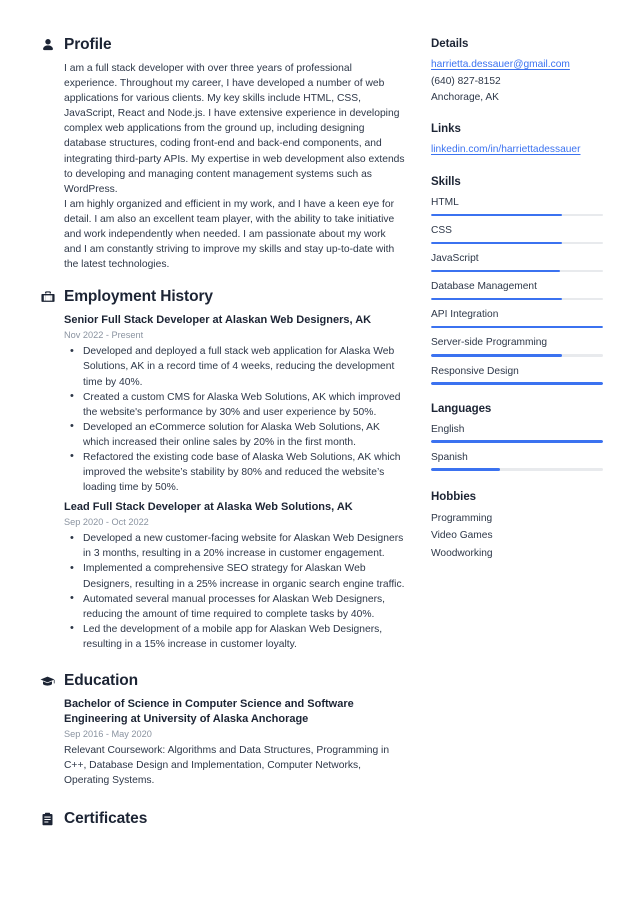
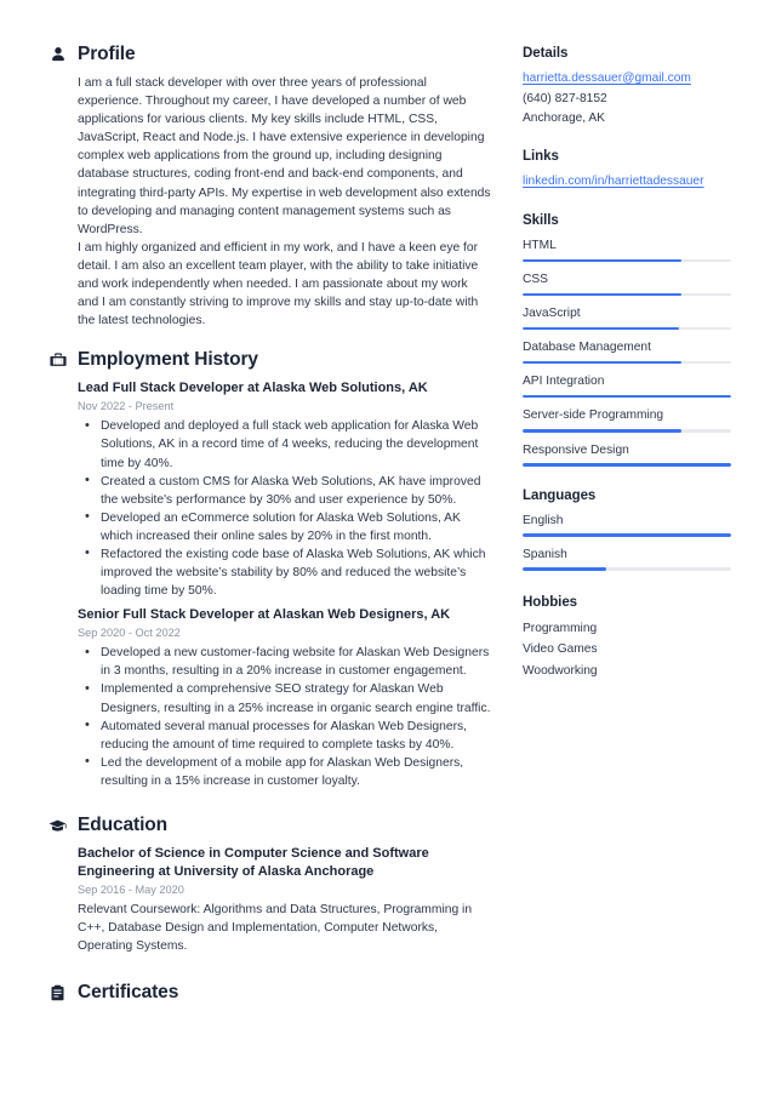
  Profile
  I am a full stack developer with over three years of professional experience. Throughout my career, I have developed a number of web applications for various clients. My key skills include HTML, CSS, JavaScript, React and Node.js. I have extensive experience in developing complex web applications from the ground up, including designing database structures, coding front-end and back-end components, and integrating third-party APIs. My expertise in web development also extends to developing and managing content management systems such as WordPress.
  I am highly organized and efficient in my work, and I have a keen eye for detail. I am also an excellent team player, with the ability to take initiative and work independently when needed. I am passionate about my work and I am constantly striving to improve my skills and stay up-to-date with the latest technologies.
  Employment History
- Senior Full Stack Developer at Alaskan Web Designers, AK
+ Lead Full Stack Developer at Alaska Web Solutions, AK
  Nov 2022 - Present
  Developed and deployed a full stack web application for Alaska Web Solutions, AK in a record time of 4 weeks, reducing the development time by 40%.
- Created a custom CMS for Alaska Web Solutions, AK which improved the website's performance by 30% and user experience by 50%.
+ Created a custom CMS for Alaska Web Solutions, AK have improved the website's performance by 30% and user experience by 50%.
  Developed an eCommerce solution for Alaska Web Solutions, AK which increased their online sales by 20% in the first month.
  Refactored the existing code base of Alaska Web Solutions, AK which improved the website’s stability by 80% and reduced the website’s loading time by 50%.
- Lead Full Stack Developer at Alaska Web Solutions, AK
+ Senior Full Stack Developer at Alaskan Web Designers, AK
  Sep 2020 - Oct 2022
  Developed a new customer-facing website for Alaskan Web Designers in 3 months, resulting in a 20% increase in customer engagement.
  Implemented a comprehensive SEO strategy for Alaskan Web Designers, resulting in a 25% increase in organic search engine traffic.
  Automated several manual processes for Alaskan Web Designers, reducing the amount of time required to complete tasks by 40%.
  Led the development of a mobile app for Alaskan Web Designers, resulting in a 15% increase in customer loyalty.
  Education
  Bachelor of Science in Computer Science and Software Engineering at University of Alaska Anchorage
  Sep 2016 - May 2020
  Relevant Coursework: Algorithms and Data Structures, Programming in C++, Database Design and Implementation, Computer Networks, Operating Systems.
  Certificates
  Details
  harrietta.dessauer@gmail.com
  (640) 827-8152
  Anchorage, AK
  Links
  linkedin.com/in/harriettadessauer
  Skills
  HTML
  CSS
  JavaScript
  Database Management
  API Integration
  Server-side Programming
  Responsive Design
  Languages
  English
  Spanish
  Hobbies
  Programming
  Video Games
  Woodworking
